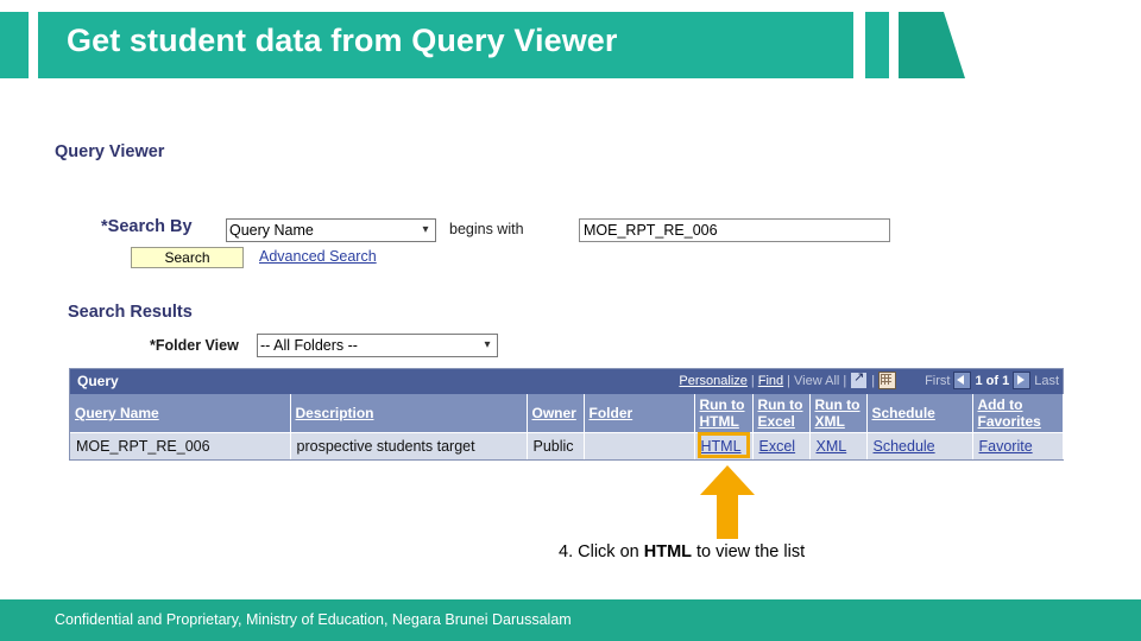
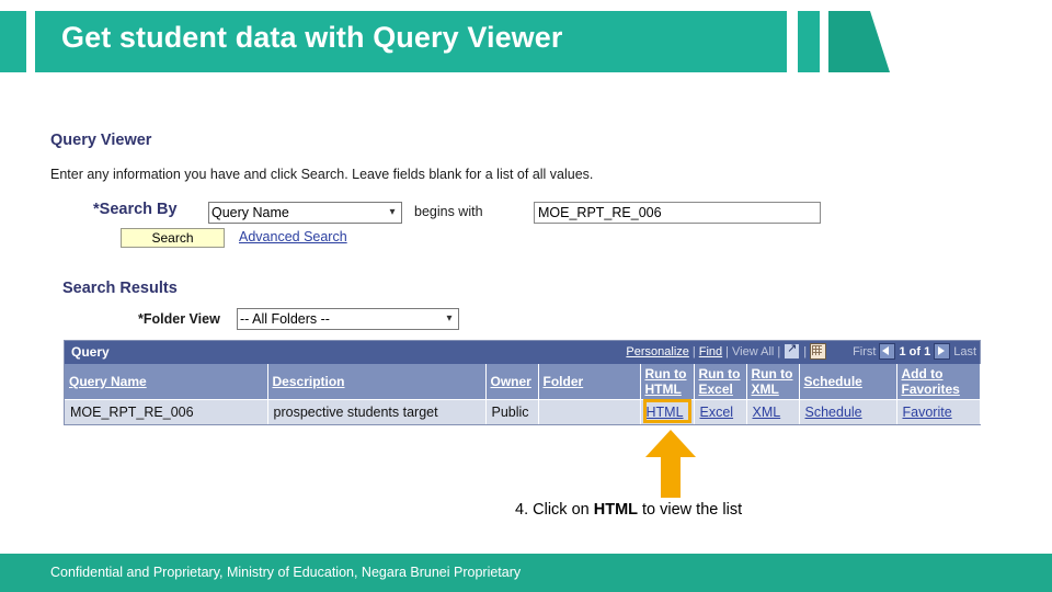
- Get student data from Query Viewer
+ Get student data with Query Viewer
  Query Viewer
+ Enter any information you have and click Search. Leave fields blank for a list of all values.
  *Search By
  Query Name
  ▾
  begins with
  MOE_RPT_RE_006
  Search
  Advanced Search
  Search Results
  *Folder View
  -- All Folders --
  ▾
  Query
  Personalize
  |
  Find
  |
  View All
  |
  |
  First
  1 of 1
  Last
  Query Name	Description	Owner	Folder	Run to HTML	Run to Excel	Run to XML	Schedule	Add to Favorites
  MOE_RPT_RE_006	prospective students target	Public		HTML	Excel	XML	Schedule	Favorite
  4. Click on HTML to view the list
- Confidential and Proprietary, Ministry of Education, Negara Brunei Darussalam
+ Confidential and Proprietary, Ministry of Education, Negara Brunei Proprietary
